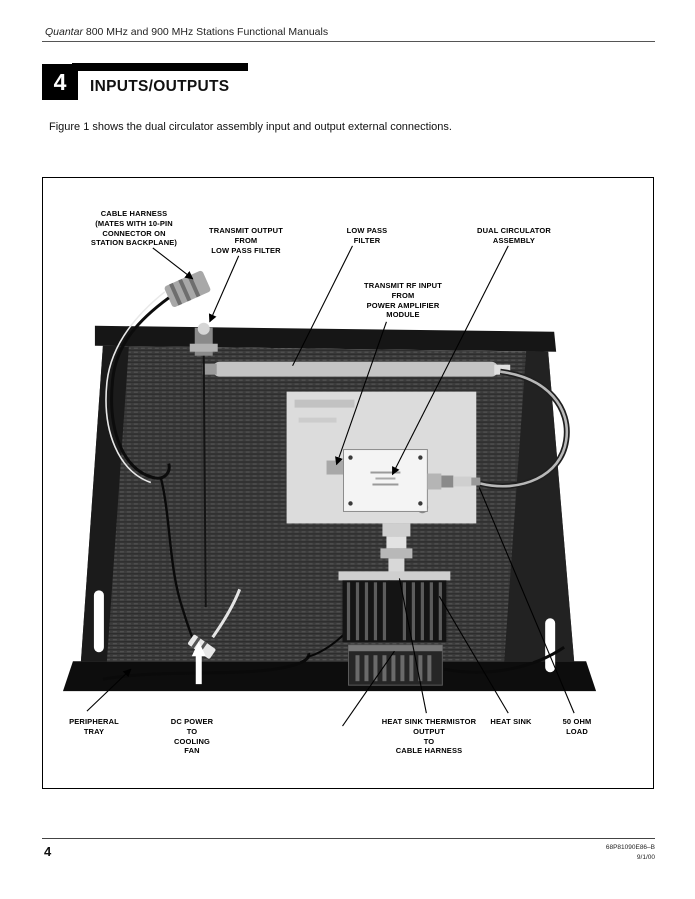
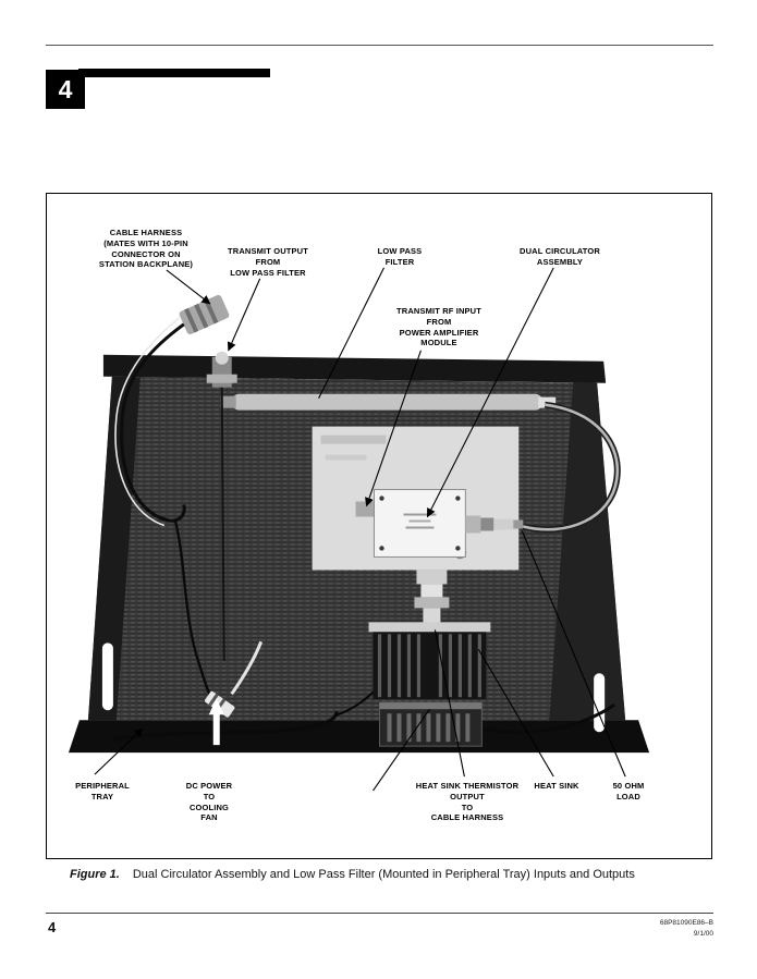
- Quantar 800 MHz and 900 MHz Stations Functional Manuals
  4
- INPUTS/OUTPUTS
- Figure 1 shows the dual circulator assembly input and output external connections.
  CABLE HARNESS
  (MATES WITH 10-PIN
  CONNECTOR ON
  STATION BACKPLANE)
  TRANSMIT OUTPUT
  FROM
  LOW PASS FILTER
  LOW PASS
  FILTER
  DUAL CIRCULATOR
  ASSEMBLY
  TRANSMIT RF INPUT
  FROM
  POWER AMPLIFIER
  MODULE
  PERIPHERAL
  TRAY
  DC POWER
  TO
  COOLING
  FAN
  HEAT SINK THERMISTOR
  OUTPUT
  TO
  CABLE HARNESS
  HEAT SINK
  50 OHM
  LOAD
+ Figure 1. Dual Circulator Assembly and Low Pass Filter (Mounted in Peripheral Tray) Inputs and Outputs
  4
